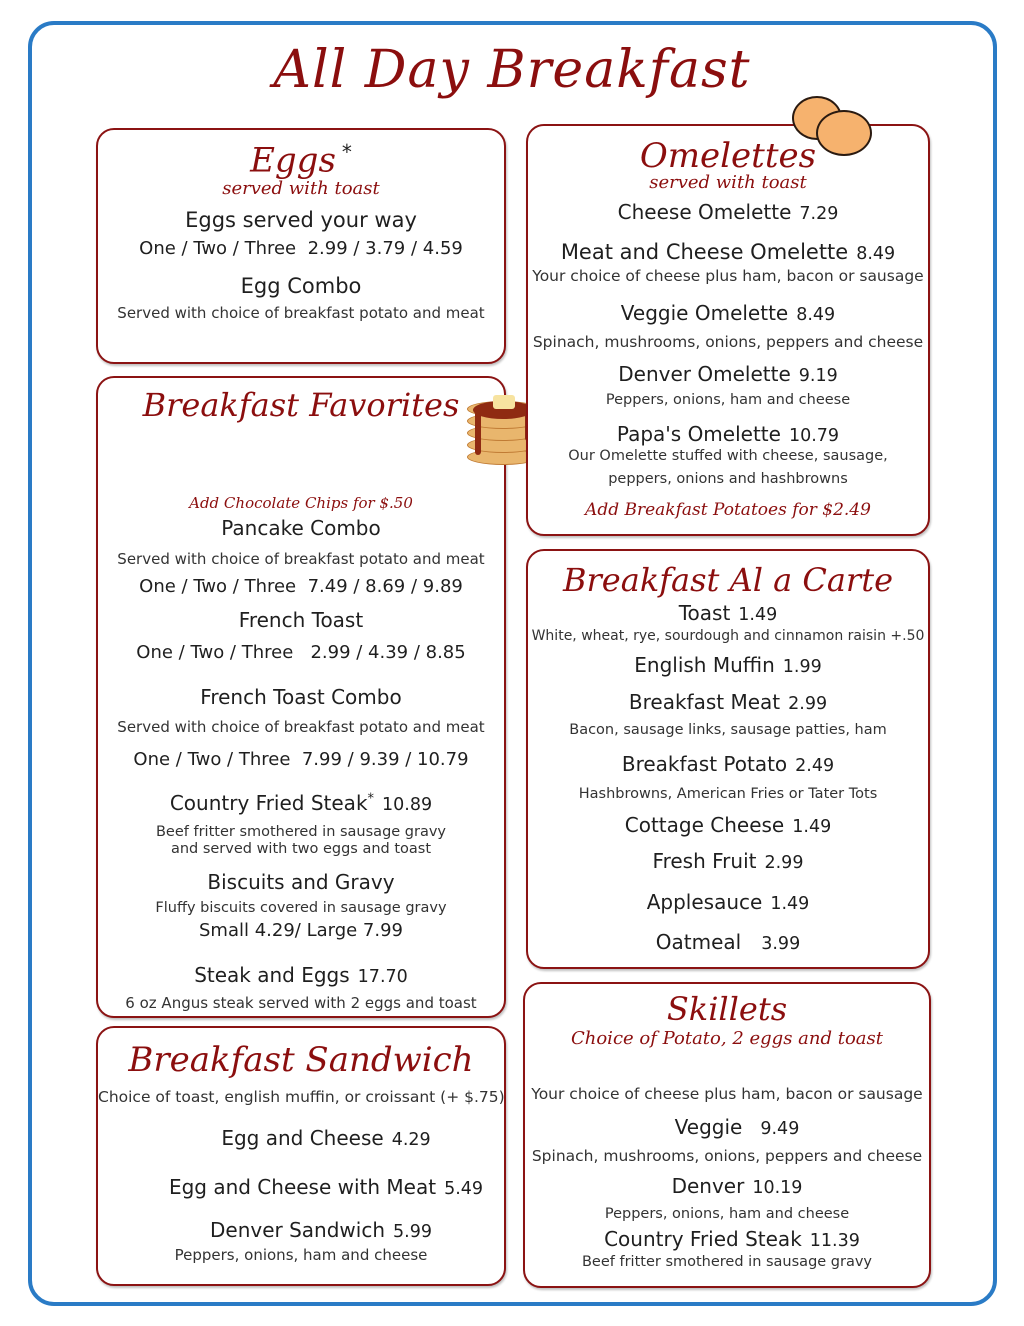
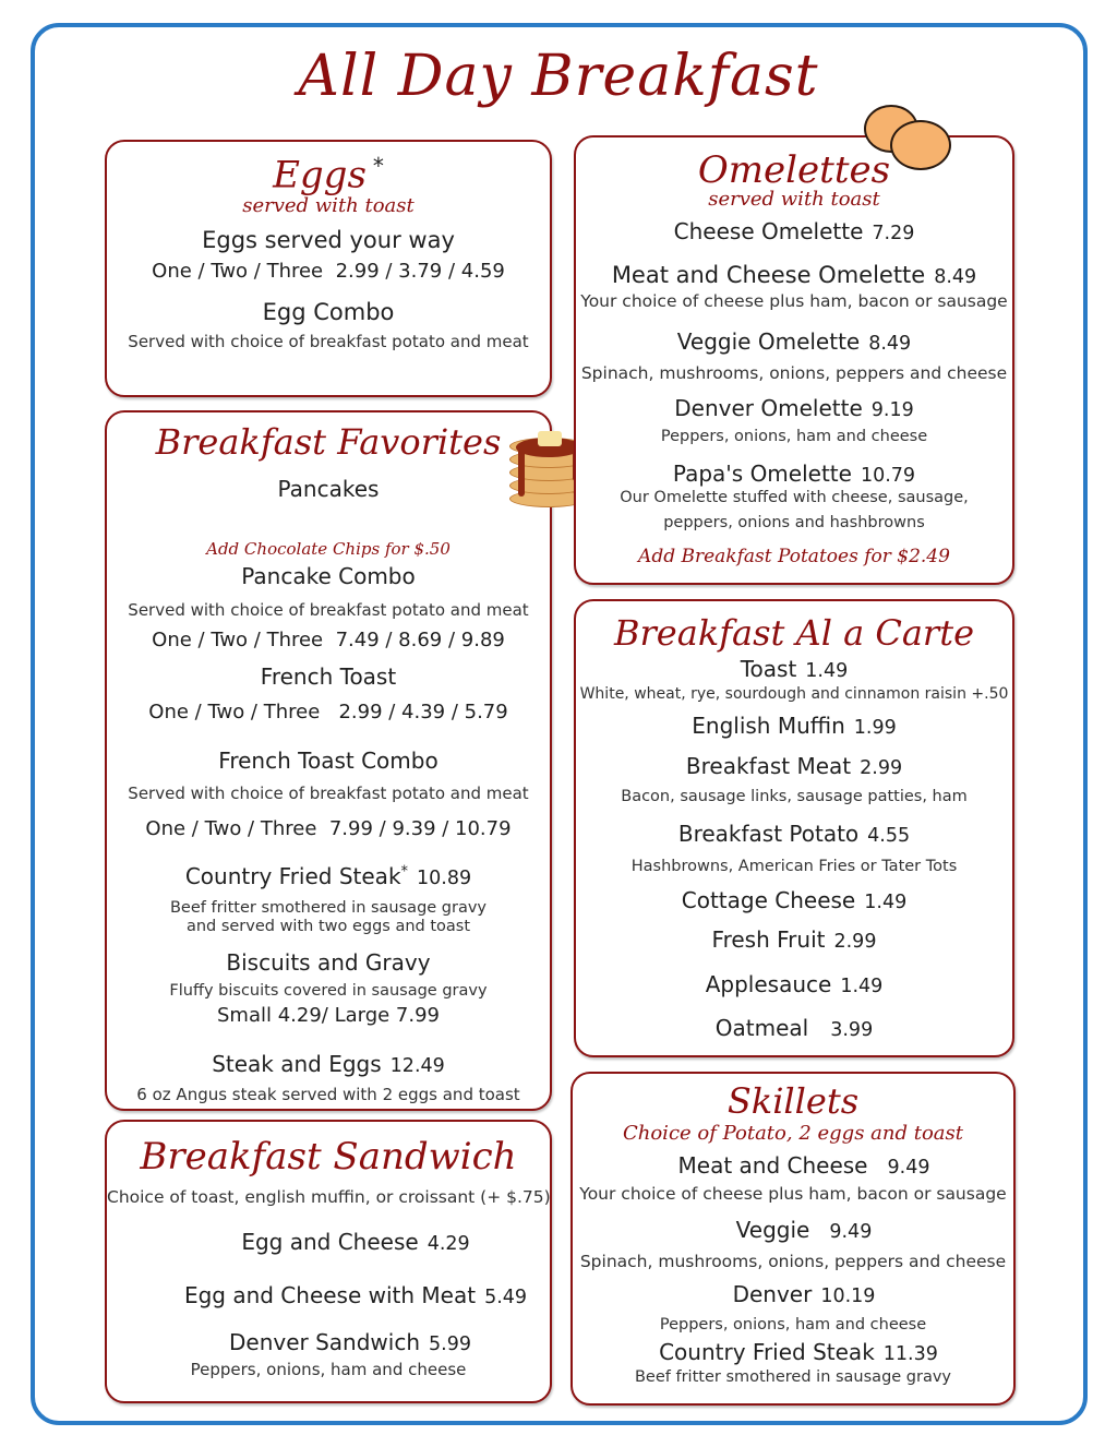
  All Day Breakfast
  Eggs *
  served with toast
  Eggs served your way
  One / Two / Three 2.99 / 3.79 / 4.59
  Egg Combo
  Served with choice of breakfast potato and meat
  Breakfast Favorites
+ Pancakes
  Add Chocolate Chips for $.50
  Pancake Combo
  Served with choice of breakfast potato and meat
  One / Two / Three 7.49 / 8.69 / 9.89
  French Toast
- One / Two / Three 2.99 / 4.39 / 8.85
+ One / Two / Three 2.99 / 4.39 / 5.79
  French Toast Combo
  Served with choice of breakfast potato and meat
  One / Two / Three 7.99 / 9.39 / 10.79
  Country Fried Steak* 10.89
  Beef fritter smothered in sausage gravy
  and served with two eggs and toast
  Biscuits and Gravy
  Fluffy biscuits covered in sausage gravy
  Small 4.29/ Large 7.99
- Steak and Eggs 17.70
+ Steak and Eggs 12.49
  6 oz Angus steak served with 2 eggs and toast
  Breakfast Sandwich
  Choice of toast, english muffin, or croissant (+ $.75)
  Egg and Cheese 4.29
  Egg and Cheese with Meat 5.49
  Denver Sandwich 5.99
  Peppers, onions, ham and cheese
  Omelettes
  served with toast
  Cheese Omelette 7.29
  Meat and Cheese Omelette 8.49
  Your choice of cheese plus ham, bacon or sausage
  Veggie Omelette 8.49
  Spinach, mushrooms, onions, peppers and cheese
  Denver Omelette 9.19
  Peppers, onions, ham and cheese
  Papa's Omelette 10.79
  Our Omelette stuffed with cheese, sausage,
  peppers, onions and hashbrowns
  Add Breakfast Potatoes for $2.49
  Breakfast Al a Carte
  Toast 1.49
  White, wheat, rye, sourdough and cinnamon raisin +.50
  English Muffin 1.99
  Breakfast Meat 2.99
  Bacon, sausage links, sausage patties, ham
- Breakfast Potato 2.49
+ Breakfast Potato 4.55
  Hashbrowns, American Fries or Tater Tots
  Cottage Cheese 1.49
  Fresh Fruit 2.99
  Applesauce 1.49
  Oatmeal 3.99
  Skillets
  Choice of Potato, 2 eggs and toast
+ Meat and Cheese 9.49
  Your choice of cheese plus ham, bacon or sausage
  Veggie 9.49
  Spinach, mushrooms, onions, peppers and cheese
  Denver 10.19
  Peppers, onions, ham and cheese
  Country Fried Steak 11.39
  Beef fritter smothered in sausage gravy
